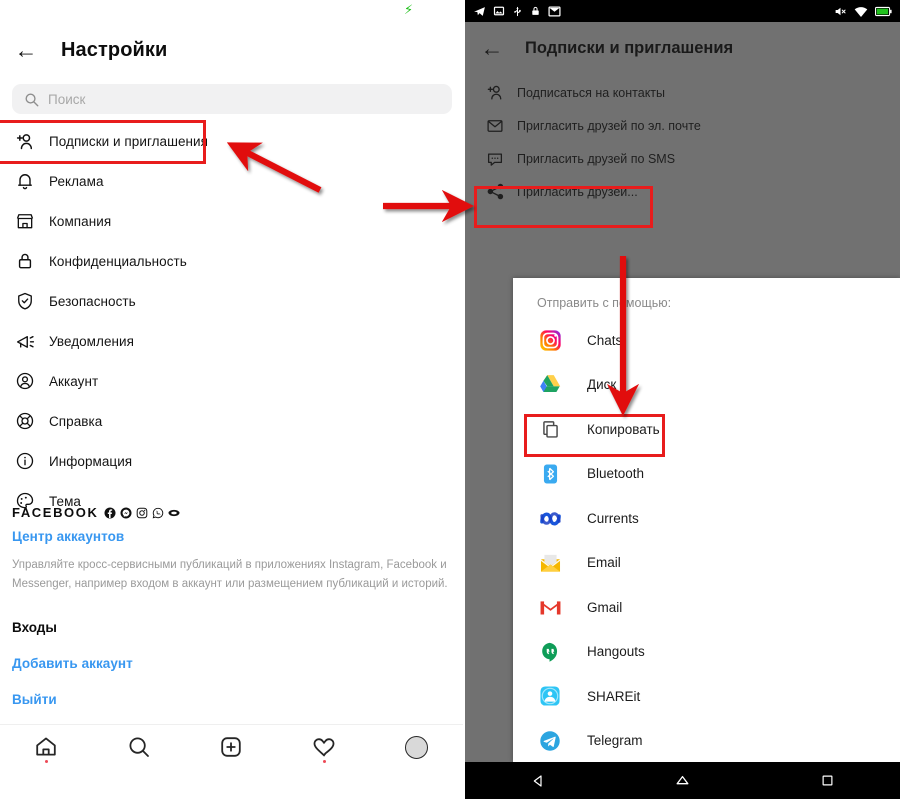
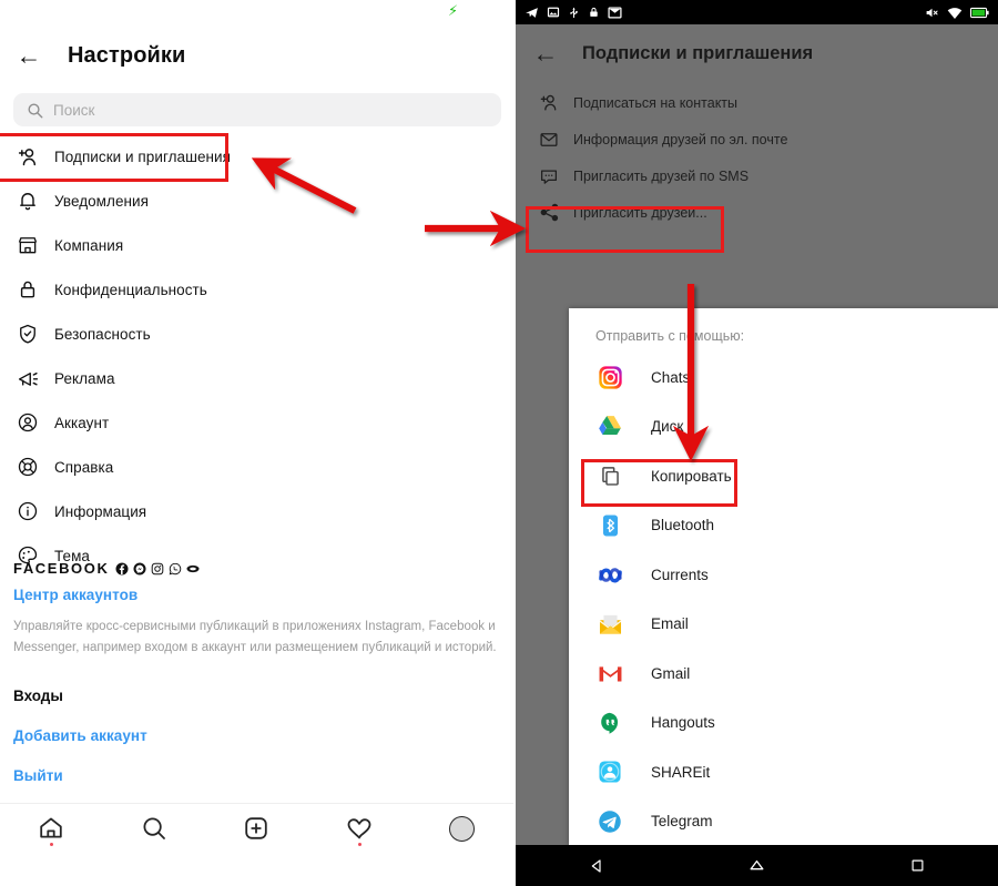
  ⚡
  ←
  Настройки
  Поиск
  Подписки и приглашения
- Реклама
+ Уведомления
  Компания
  Конфиденциальность
  Безопасность
- Уведомления
+ Реклама
  Аккаунт
  Справка
  Информация
  Тема
  FACEBOOK
  Центр аккаунтов
  Управляйте кросс-сервисными публикаций в приложениях Instagram, Facebook и Messenger, например входом в аккаунт или размещением публикаций и историй.
  Входы
  Добавить аккаунт
  Выйти
  ←
  Подписки и приглашения
  Подписаться на контакты
- Пригласить друзей по эл. почте
+ Информация друзей по эл. почте
  Пригласить друзей по SMS
  Пригласить друзей...
  Отправить с пмощью:
  Chats
  Диск
  Копировать
  Bluetooth
  Currents
  Email
  Gmail
  Hangouts
  SHAREit
  Telegram
